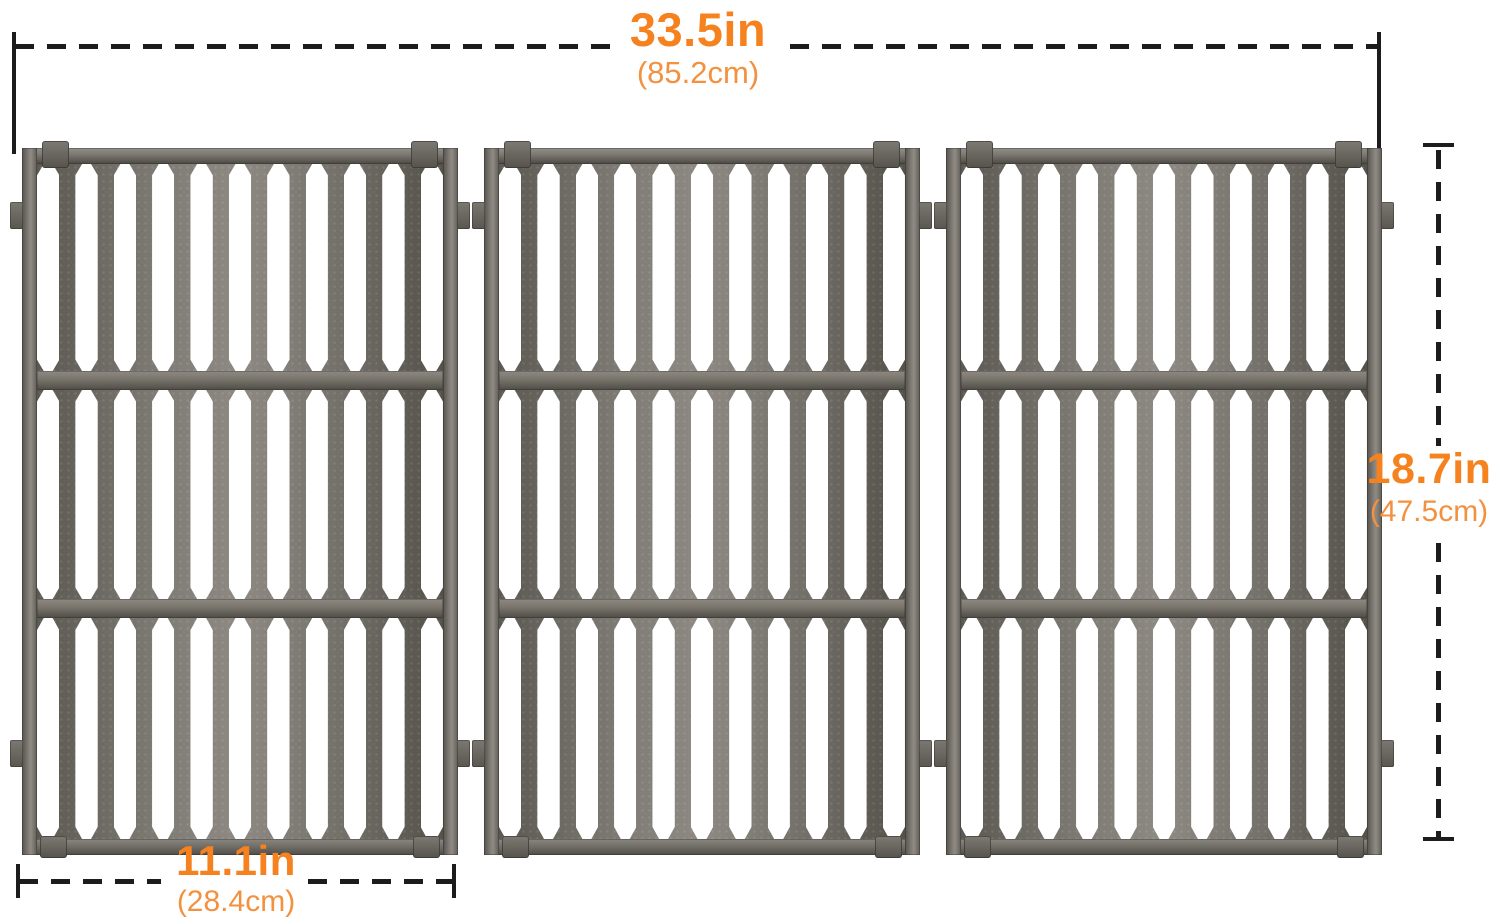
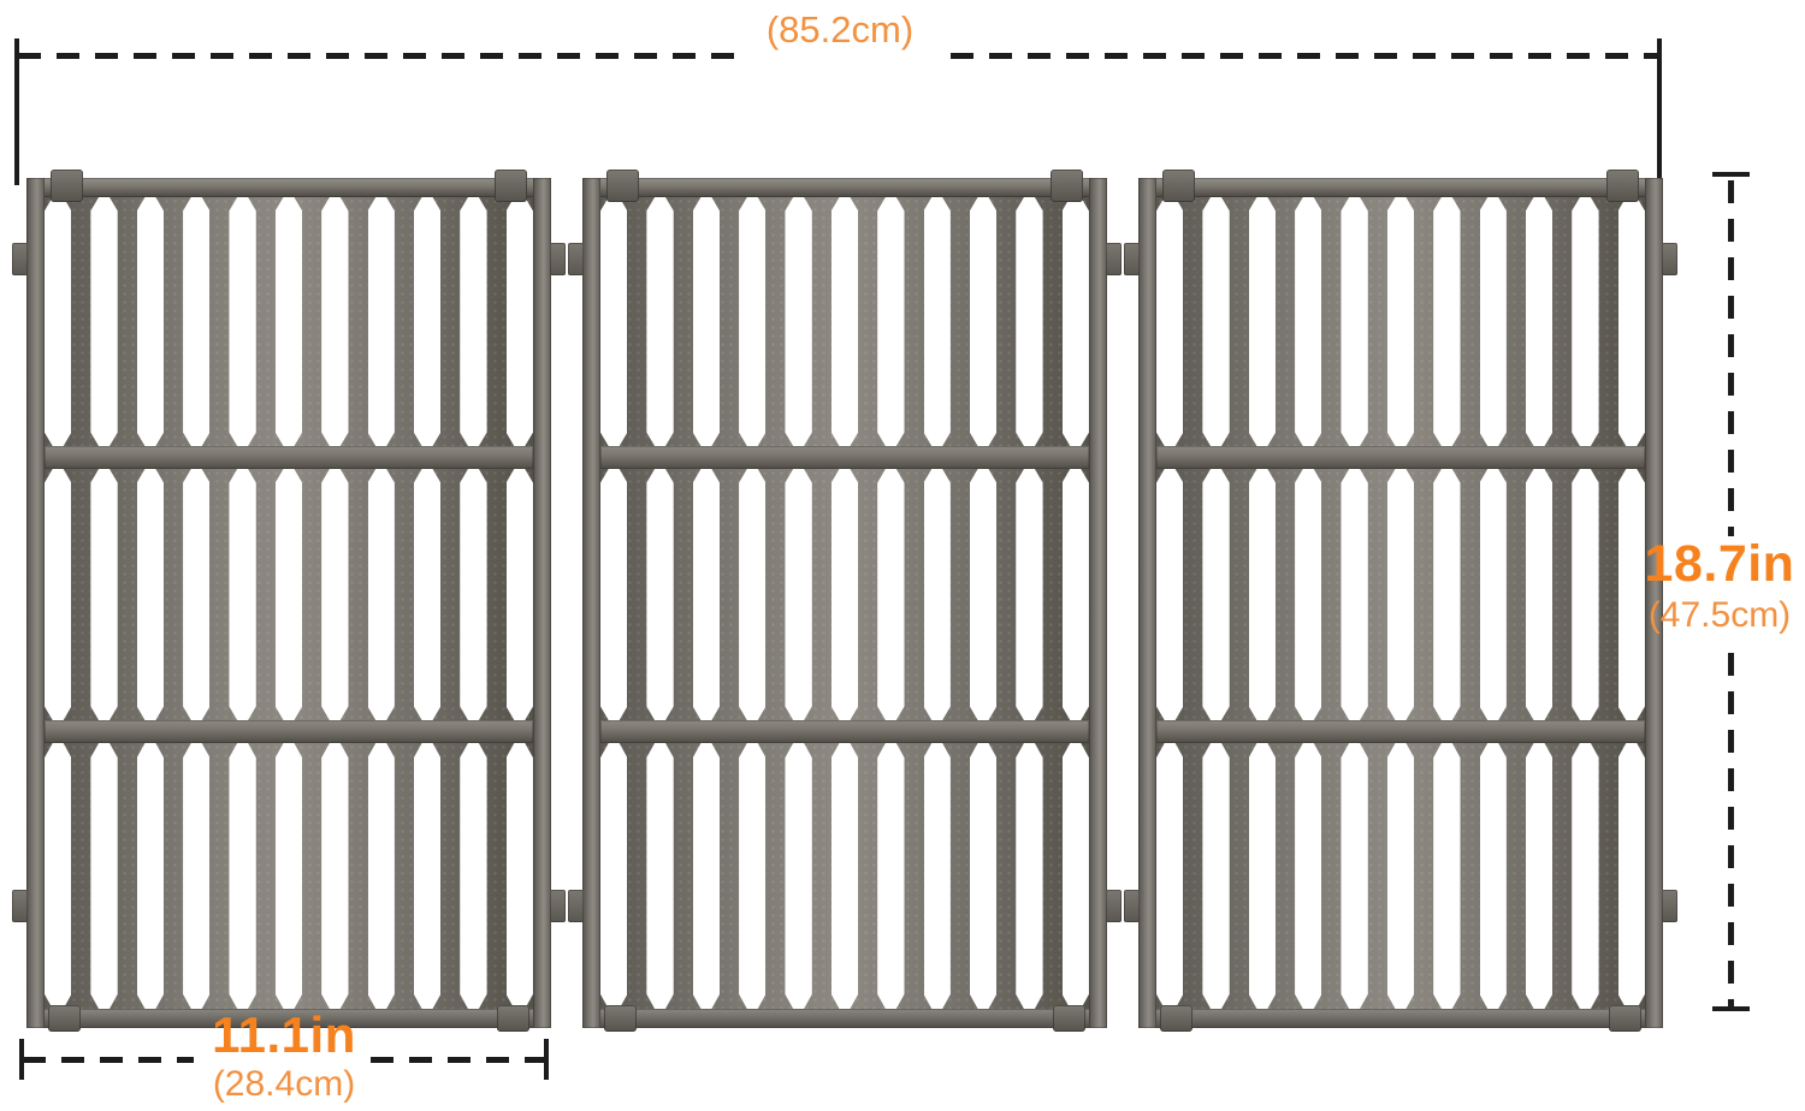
- 33.5in
  (85.2cm)
  18.7in
  (47.5cm)
  11.1in
  (28.4cm)
